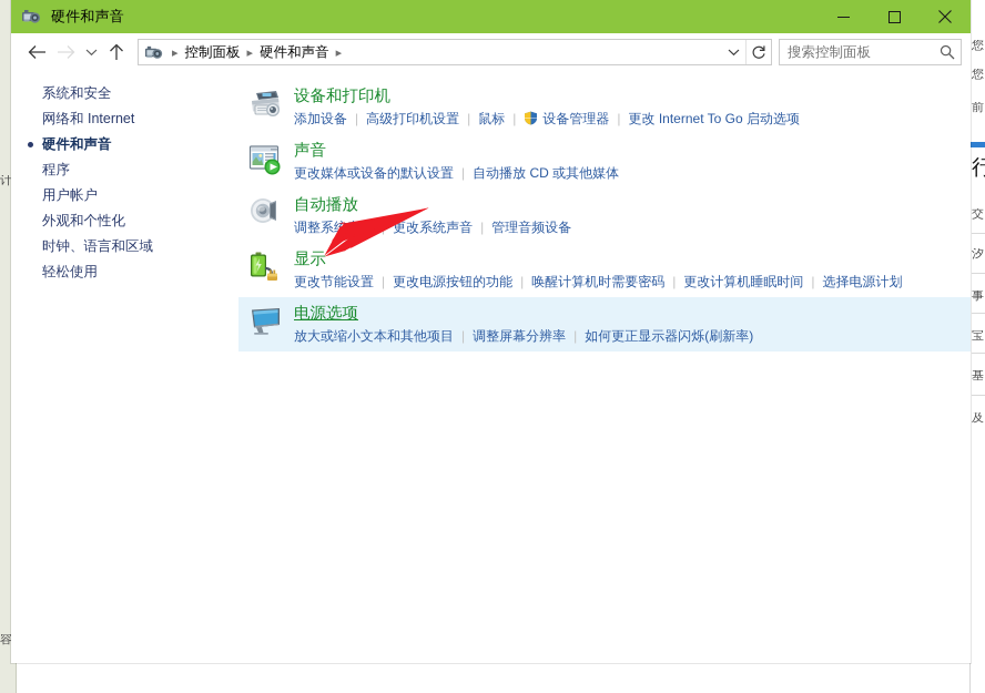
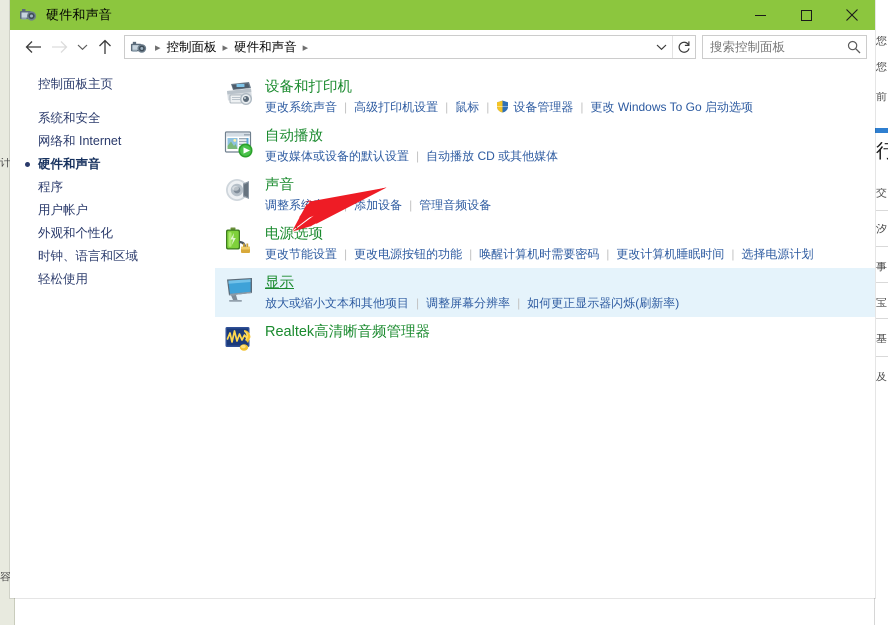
  计
  容
  您
  您
  前
  行
  交
  汐
  事
  宝
  基
  及
  硬件和声音
  ▸
  控制面板
  ▸
  硬件和声音
  ▸
  搜索控制面板
+ 控制面板主页
  系统和安全
  网络和 Internet
  硬件和声音
  程序
  用户帐户
  外观和个性化
  时钟、语言和区域
  轻松使用
  设备和打印机
- 添加设备
+ 更改系统声音
  |
  高级打印机设置
  |
  鼠标
  |
  设备管理器
  |
- 更改 Internet To Go 启动选项
+ 更改 Windows To Go 启动选项
- 声音
+ 自动播放
  更改媒体或设备的默认设置
  |
  自动播放 CD 或其他媒体
- 自动播放
+ 声音
- 更改系统声音
+ 添加设备
  |
  管理音频设备
- 显示
+ 电源选项
  更改节能设置
  |
  更改电源按钮的功能
  |
  唤醒计算机时需要密码
  |
  更改计算机睡眠时间
  |
  选择电源计划
- 电源选项
+ 显示
  放大或缩小文本和其他项目
  |
  调整屏幕分辨率
  |
  如何更正显示器闪烁(刷新率)
+ Realtek高清晰音频管理器
